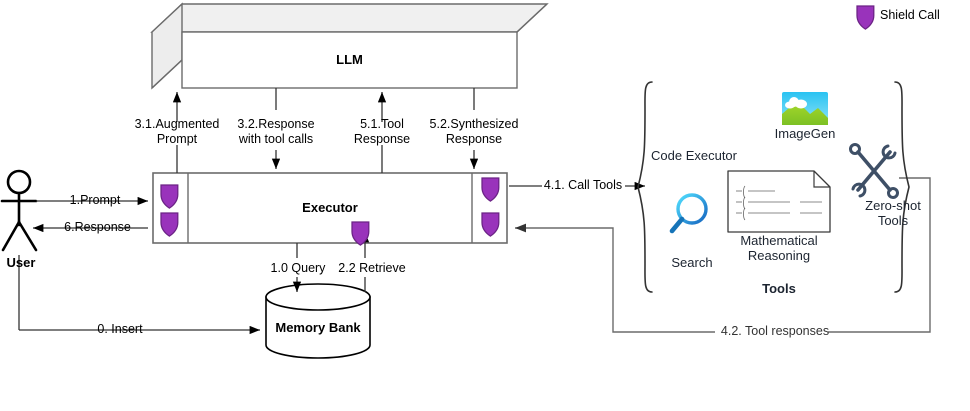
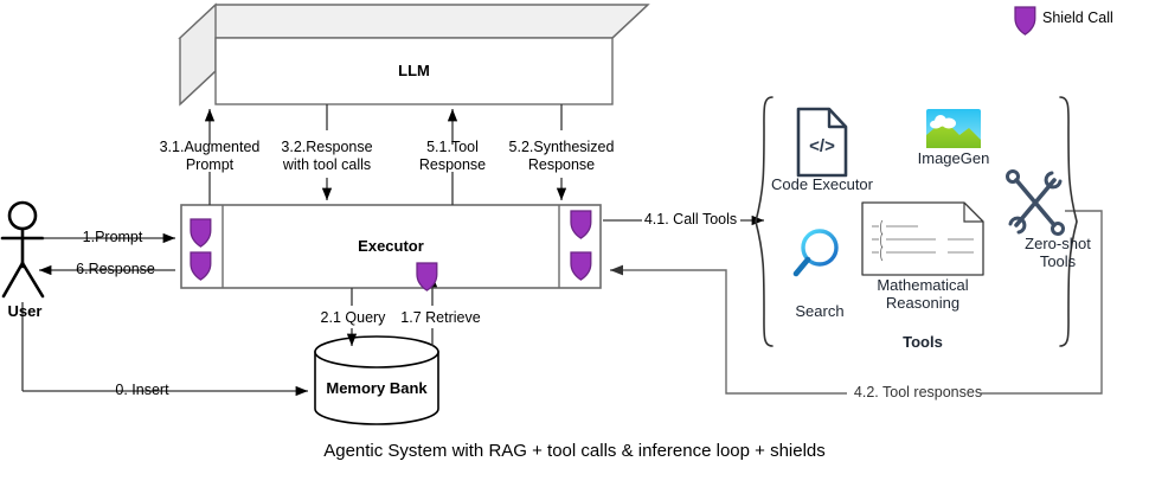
+ </>
  LLM
  Executor
  Memory Bank
  User
  1.Prompt
  6.Response
  0. Insert
- 1.0 Query
+ 2.1 Query
- 2.2 Retrieve
+ 1.7 Retrieve
  3.1.Augmented
  Prompt
  3.2.Response
  with tool calls
  5.1.Tool
  Response
  5.2.Synthesized
  Response
  4.1. Call Tools
  4.2. Tool responses
  Code Executor
  ImageGen
  Mathematical
  Reasoning
  Search
  Zero-shot
  Tools
  Tools
  Shield Call
+ Agentic System with RAG + tool calls & inference loop + shields
